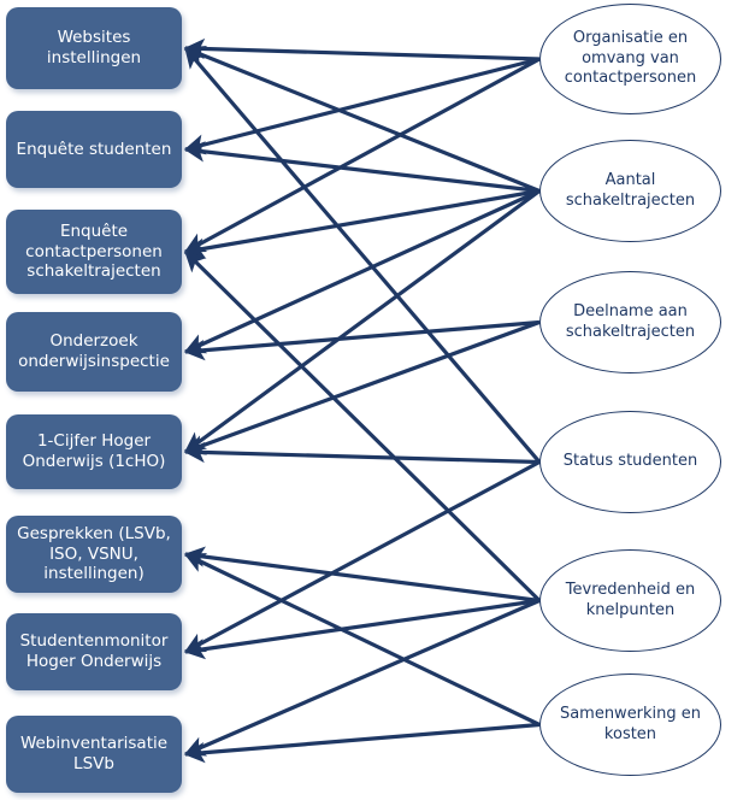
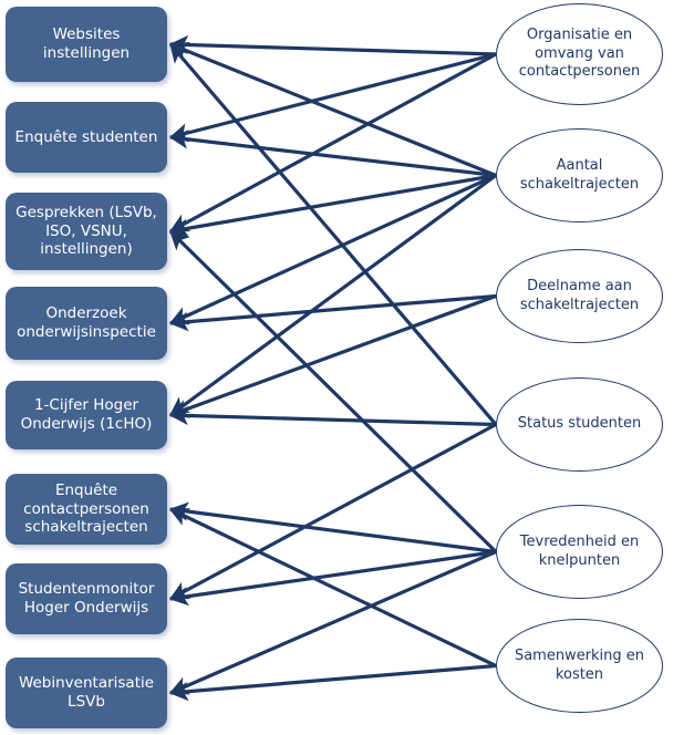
  Websites instellingen
  Enquête studenten
- Enquête contactpersonen schakeltrajecten
+ Gesprekken (LSVb, ISO, VSNU, instellingen)
  Onderzoek onderwijsinspectie
  1-Cijfer Hoger Onderwijs (1cHO)
- Gesprekken (LSVb, ISO, VSNU, instellingen)
+ Enquête contactpersonen schakeltrajecten
  Studentenmonitor Hoger Onderwijs
  Webinventarisatie LSVb
  Organisatie en omvang van contactpersonen
  Aantal schakeltrajecten
  Deelname aan schakeltrajecten
  Status studenten
  Tevredenheid en knelpunten
  Samenwerking en kosten
